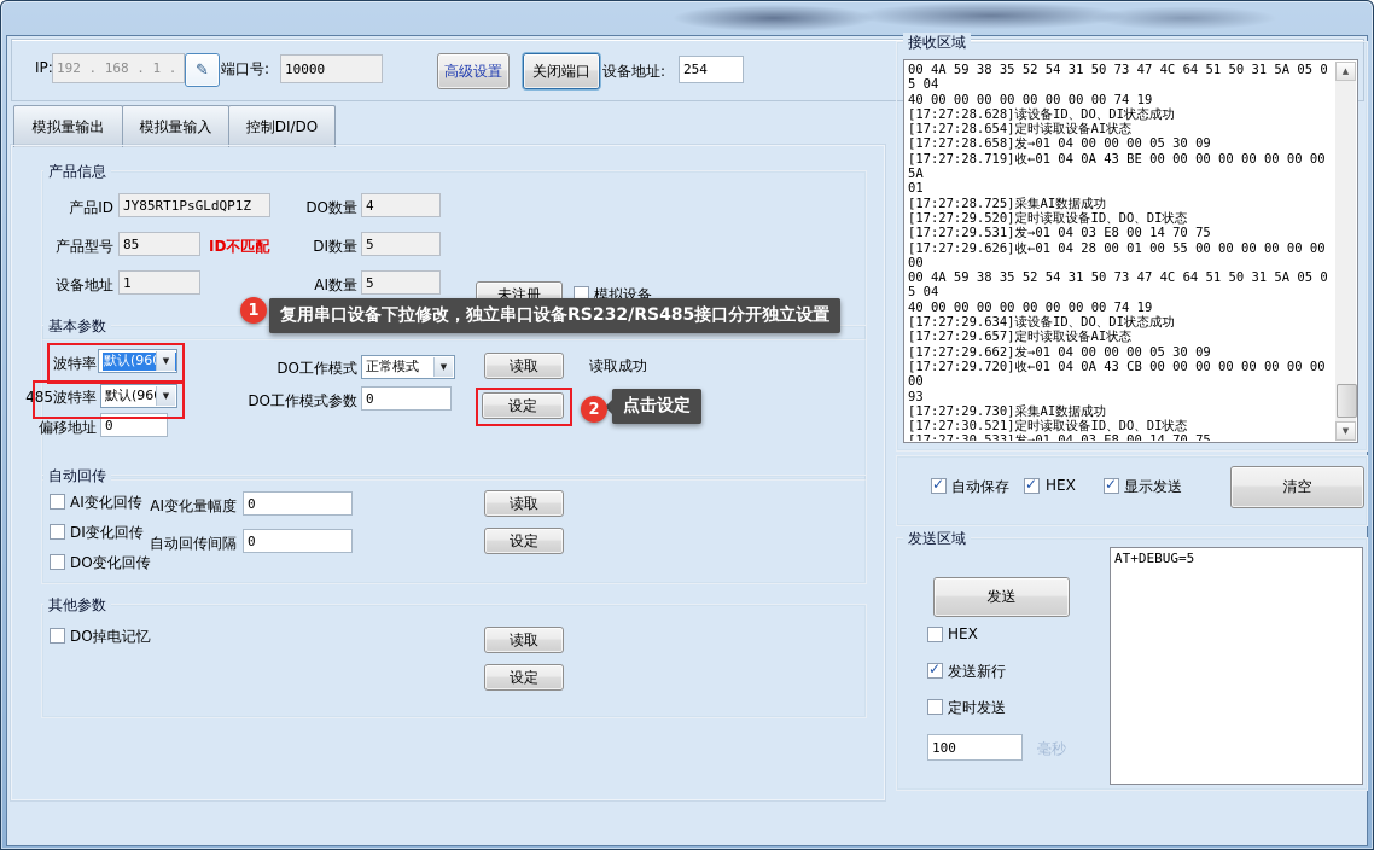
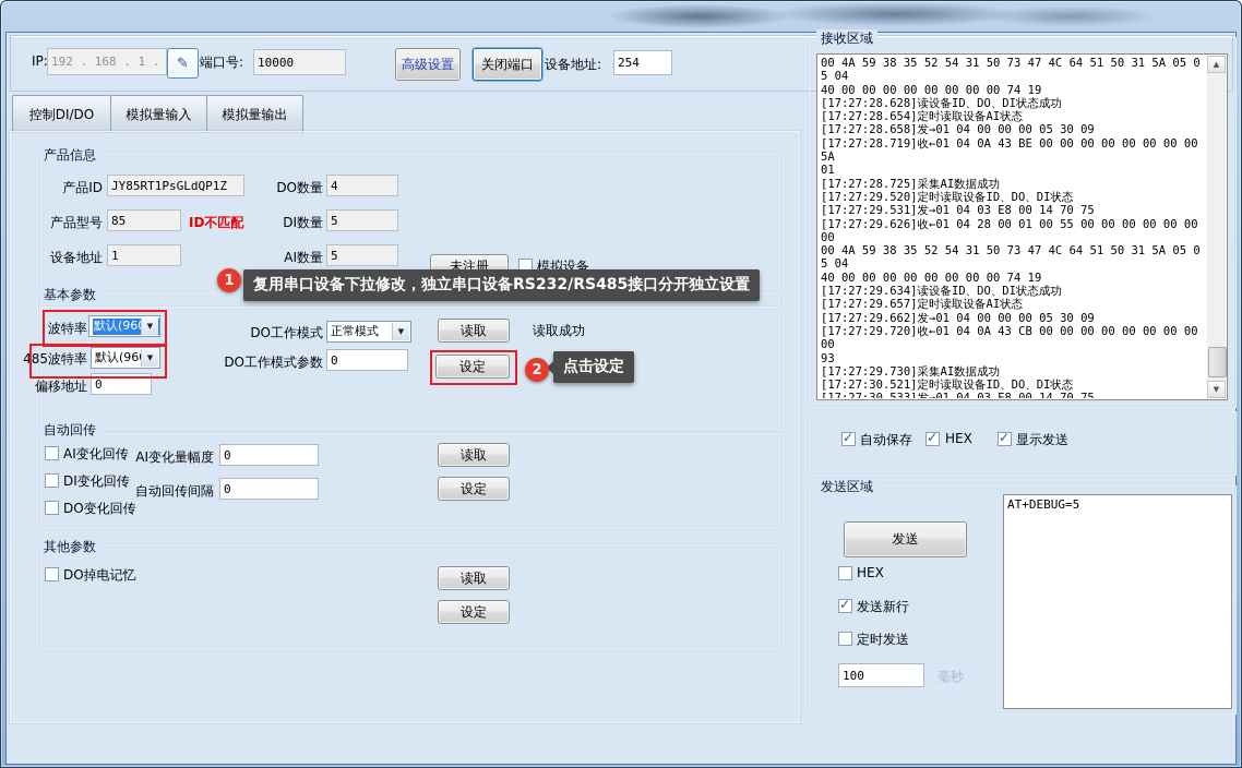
  IP:
  192 . 168 . 1 .
  ✎
  端口号:
  10000
  高级设置
  关闭端口
  设备地址:
  254
- 模拟量输出
+ 控制DI/DO
  模拟量输入
- 控制DI/DO
+ 模拟量输出
  产品信息
  产品ID
  JY85RT1PsGLdQP1Z
  DO数量
  4
  产品型号
  85
  ID不匹配
  DI数量
  5
  设备地址
  1
  AI数量
  5
  未注册
  模拟设备
  1
  复用串口设备下拉修改，独立串口设备RS232/RS485接口分开独立设置
  基本参数
  波特率
  ▼
  485波特率
  ▼
  偏移地址
  0
  DO工作模式
  正常模式
  ▼
  读取
  读取成功
  DO工作模式参数
  0
  设定
  2
  点击设定
  自动回传
  AI变化回传
  DI变化回传
  DO变化回传
  AI变化量幅度
  0
  自动回传间隔
  0
  读取
  设定
  其他参数
  DO掉电记忆
  读取
  设定
  接收区域
  00 4A 59 38 35 52 54 31 50 73 47 4C 64 51 50 31 5A 05 05 04
  40 00 00 00 00 00 00 00 00 74 19
  [17:27:28.628]读设备ID、DO、DI状态成功
  [17:27:28.654]定时读取设备AI状态
  [17:27:28.658]发→01 04 00 00 00 05 30 09
  [17:27:28.719]收←01 04 0A 43 BE 00 00 00 00 00 00 00 00 5A
  01
  [17:27:28.725]采集AI数据成功
  [17:27:29.520]定时读取设备ID、DO、DI状态
  [17:27:29.531]发→01 04 03 E8 00 14 70 75
  [17:27:29.626]收←01 04 28 00 01 00 55 00 00 00 00 00 00 00
  00 4A 59 38 35 52 54 31 50 73 47 4C 64 51 50 31 5A 05 05 04
  40 00 00 00 00 00 00 00 00 74 19
  [17:27:29.634]读设备ID、DO、DI状态成功
  [17:27:29.657]定时读取设备AI状态
  [17:27:29.662]发→01 04 00 00 00 05 30 09
  [17:27:29.720]收←01 04 0A 43 CB 00 00 00 00 00 00 00 00 00
  93
  [17:27:29.730]采集AI数据成功
  [17:27:30.521]定时读取设备ID、DO、DI状态
  ▲
  ▼
  自动保存
  HEX
  显示发送
- 清空
  发送区域
  AT+DEBUG=5
  发送
  HEX
  发送新行
  定时发送
  100
  毫秒
